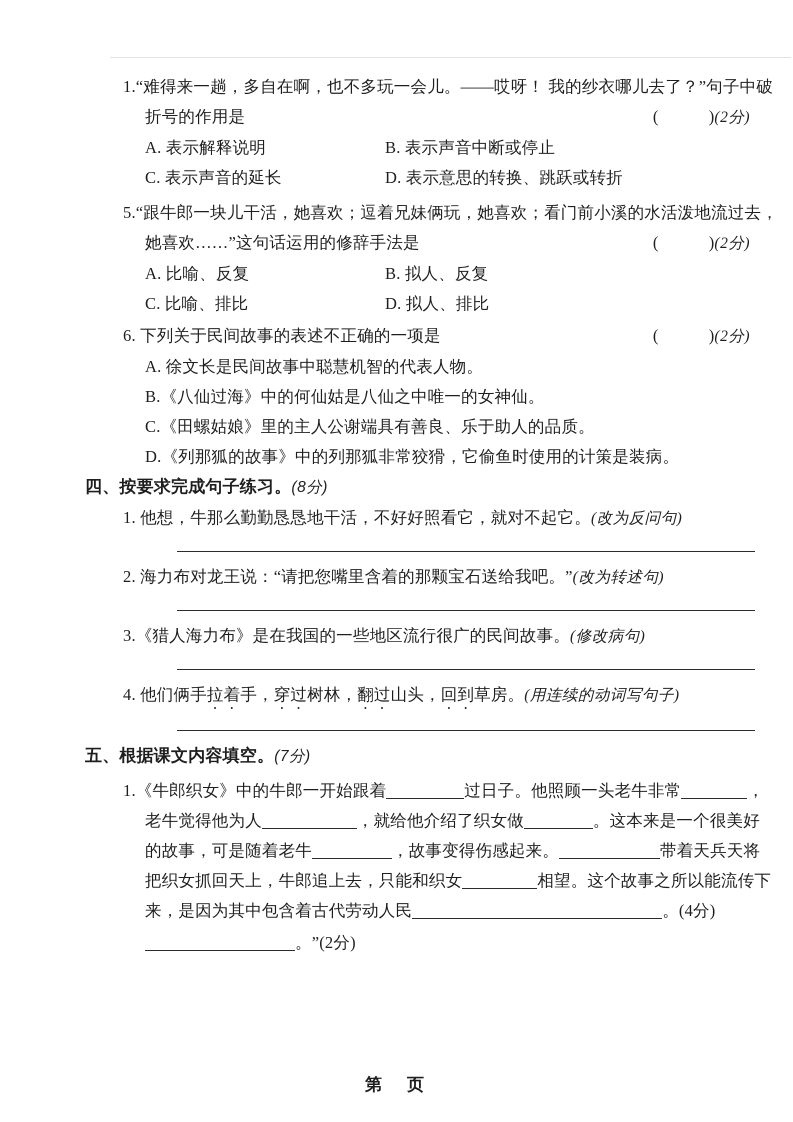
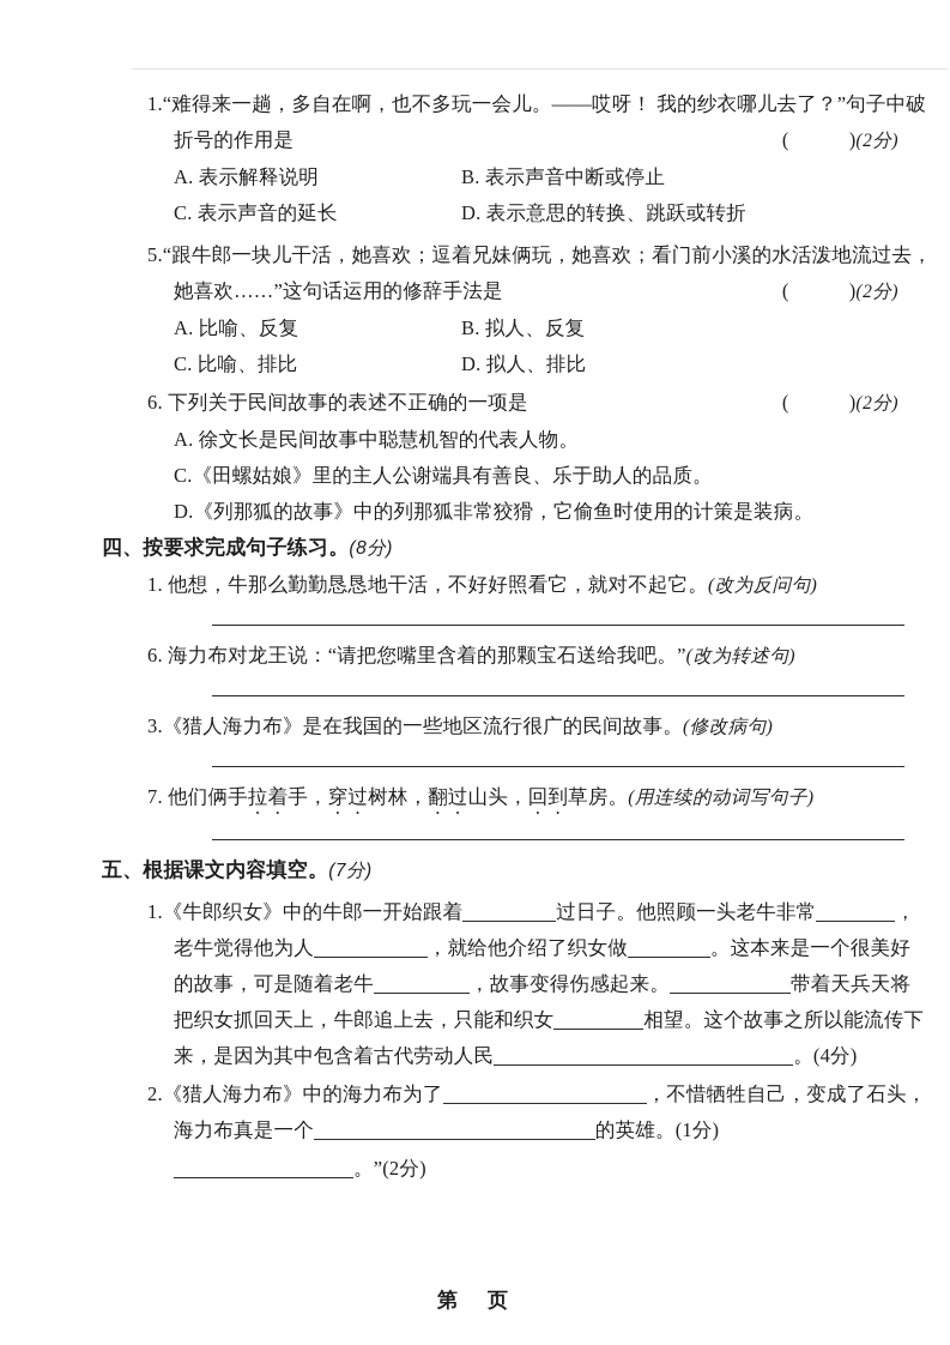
  1.“难得来一趟，多自在啊，也不多玩一会儿。——哎呀！ 我的纱衣哪儿去了？”句子中破
  折号的作用是
  ( )(2分)
  A. 表示解释说明 B. 表示声音中断或停止
  C. 表示声音的延长 D. 表示意思的转换、跳跃或转折
  5.“跟牛郎一块儿干活，她喜欢；逗着兄妹俩玩，她喜欢；看门前小溪的水活泼地流过去，
  她喜欢……”这句话运用的修辞手法是
  ( )(2分)
  A. 比喻、反复 B. 拟人、反复
  C. 比喻、排比 D. 拟人、排比
  6. 下列关于民间故事的表述不正确的一项是
  ( )(2分)
  A. 徐文长是民间故事中聪慧机智的代表人物。
- B.《八仙过海》中的何仙姑是八仙之中唯一的女神仙。
  C.《田螺姑娘》里的主人公谢端具有善良、乐于助人的品质。
  D.《列那狐的故事》中的列那狐非常狡猾，它偷鱼时使用的计策是装病。
  四、按要求完成句子练习。(8分)
  1. 他想，牛那么勤勤恳恳地干活，不好好照看它，就对不起它。(改为反问句)
- 2. 海力布对龙王说：“请把您嘴里含着的那颗宝石送给我吧。”(改为转述句)
+ 6. 海力布对龙王说：“请把您嘴里含着的那颗宝石送给我吧。”(改为转述句)
  3.《猎人海力布》是在我国的一些地区流行很广的民间故事。(修改病句)
- 4. 他们俩手拉着手，穿过树林，翻过山头，回到草房。(用连续的动词写句子)
+ 7. 他们俩手拉着手，穿过树林，翻过山头，回到草房。(用连续的动词写句子)
  五、根据课文内容填空。(7分)
  1.《牛郎织女》中的牛郎一开始跟着 过日子。他照顾一头老牛非常 ，
  老牛觉得他为人 ，就给他介绍了织女做 。这本来是一个很美好
  的故事，可是随着老牛 ，故事变得伤感起来。 带着天兵天将
  把织女抓回天上，牛郎追上去，只能和织女 相望。这个故事之所以能流传下
  来，是因为其中包含着古代劳动人民 。(4分)
+ 2.《猎人海力布》中的海力布为了 ，不惜牺牲自己，变成了石头，
+ 海力布真是一个 的英雄。(1分)
  。”(2分)
  第 页
